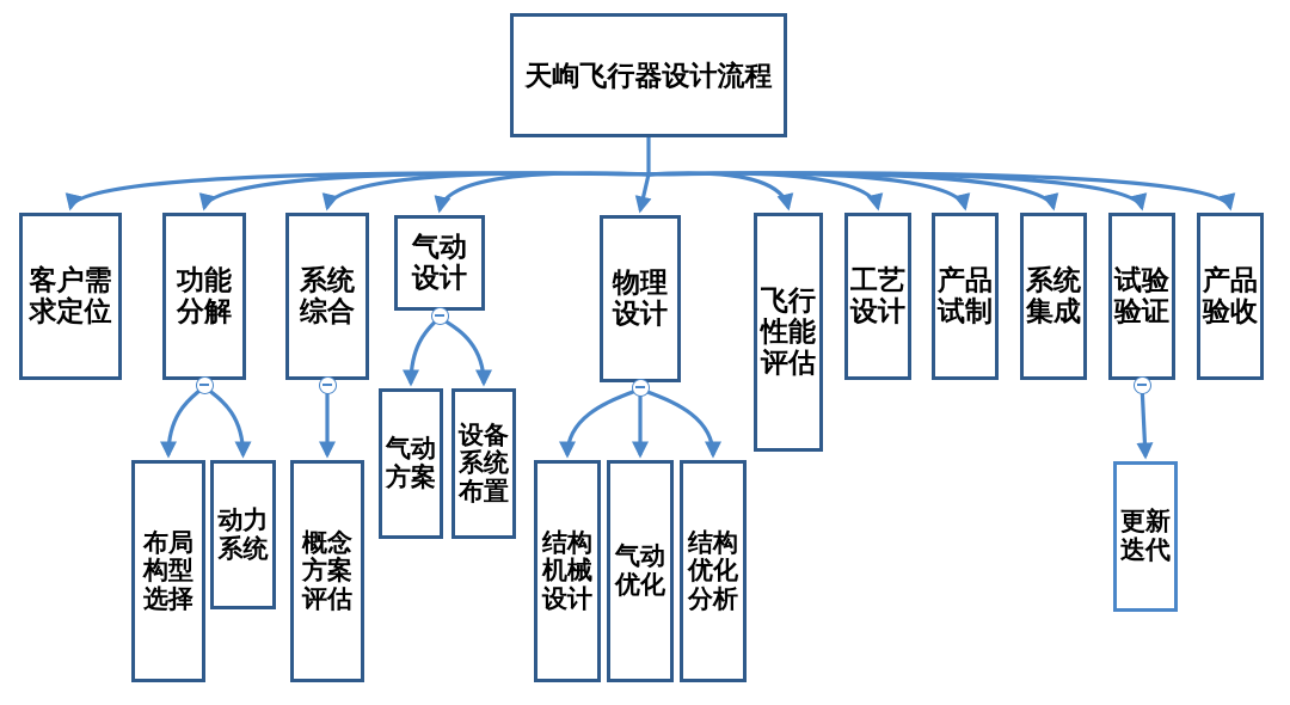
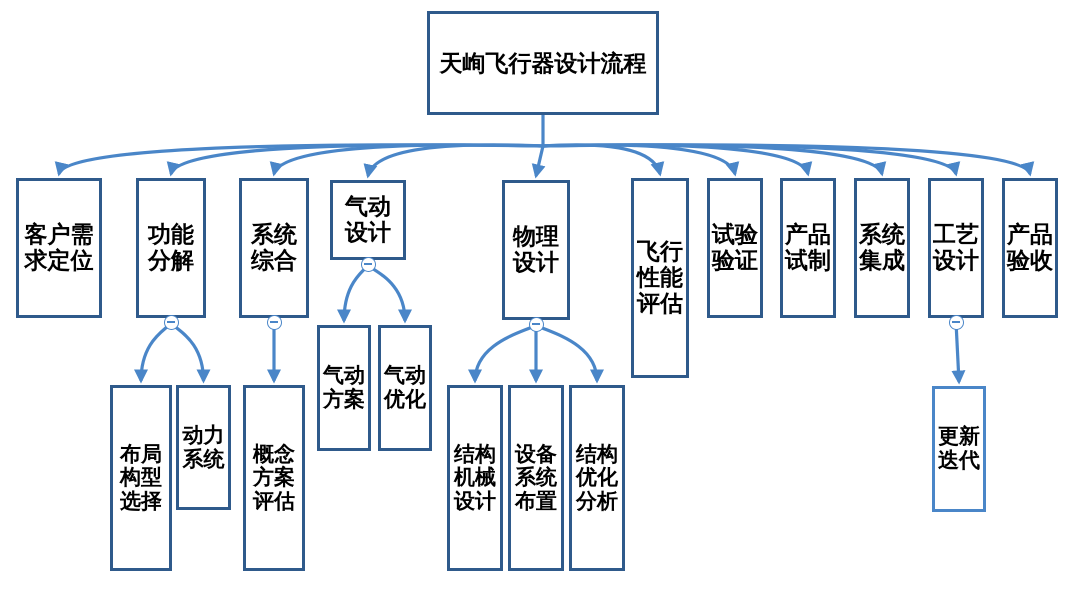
  天峋飞行器设计流程
  客户需求定位
  功能分解
  系统综合
  气动设计
  物理设计
  飞行性能评估
- 工艺设计
+ 试验验证
  产品试制
  系统集成
- 试验验证
+ 工艺设计
  产品验收
  布局构型选择
  动力系统
  概念方案评估
  气动方案
- 设备系统布置
+ 气动优化
  结构机械设计
- 气动优化
+ 设备系统布置
  结构优化分析
  更新迭代
